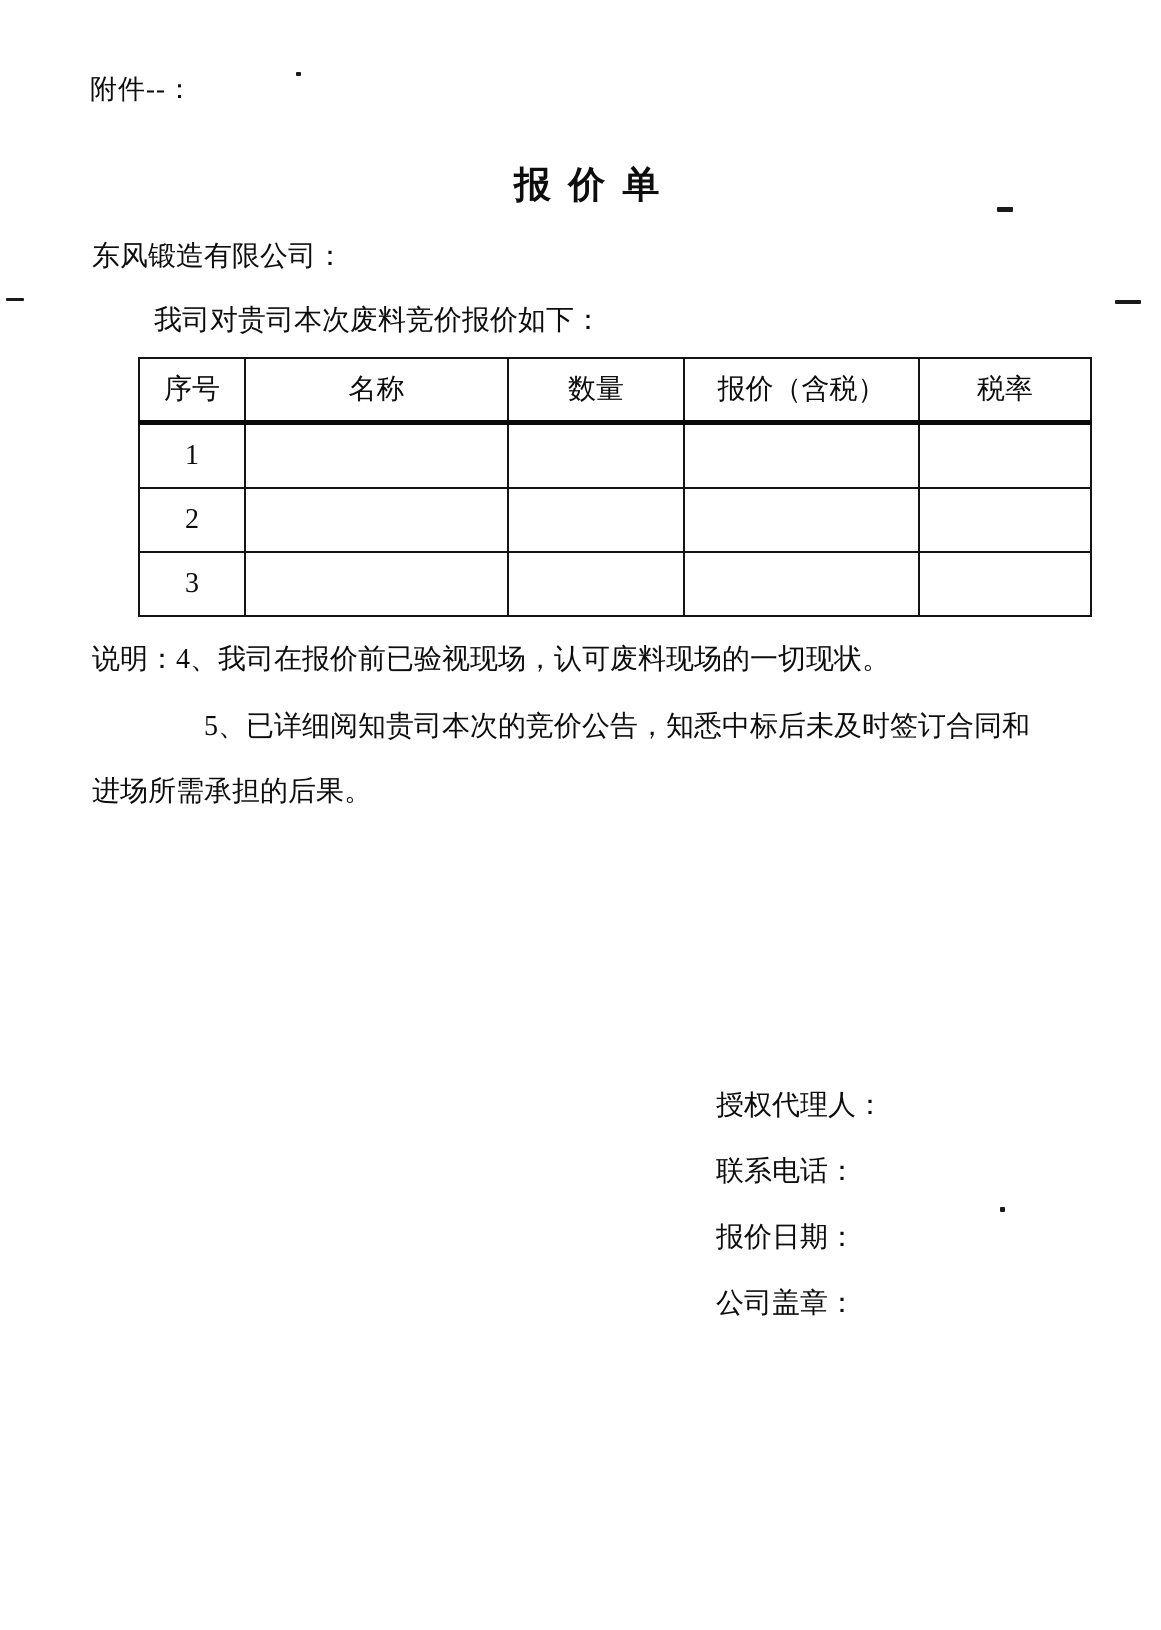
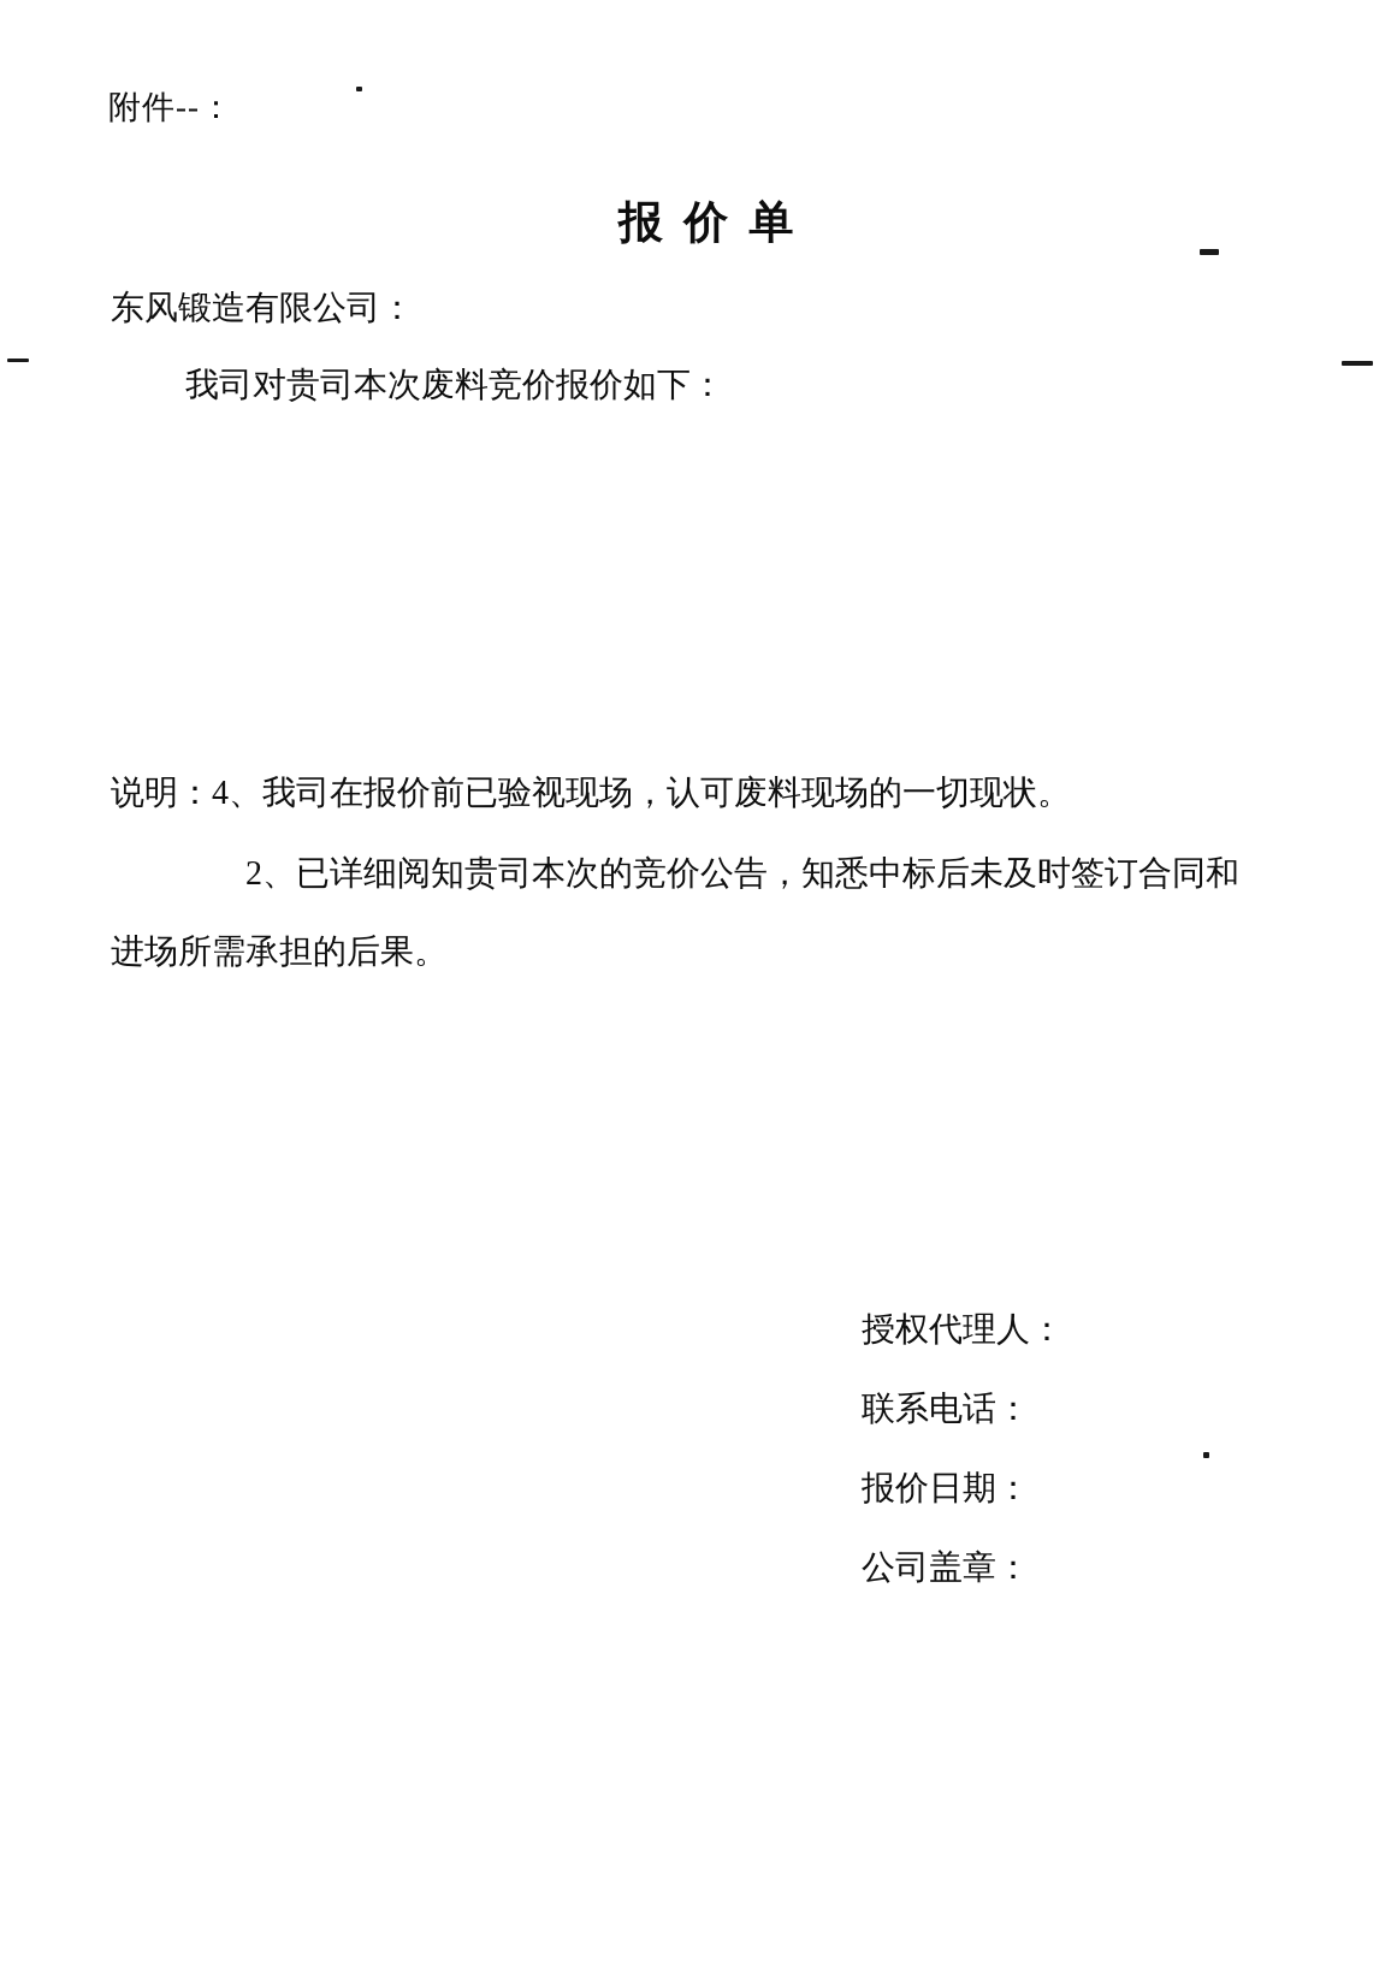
  附件--：
  报 价 单
  东风锻造有限公司：
  我司对贵司本次废料竞价报价如下：
- 序号	名称	数量	报价（含税）	税率
- 1
- 2
- 3
  说明：4、我司在报价前已验视现场，认可废料现场的一切现状。
- 5、已详细阅知贵司本次的竞价公告，知悉中标后未及时签订合同和
+ 2、已详细阅知贵司本次的竞价公告，知悉中标后未及时签订合同和
  进场所需承担的后果。
  授权代理人：
  联系电话：
  报价日期：
  公司盖章：
